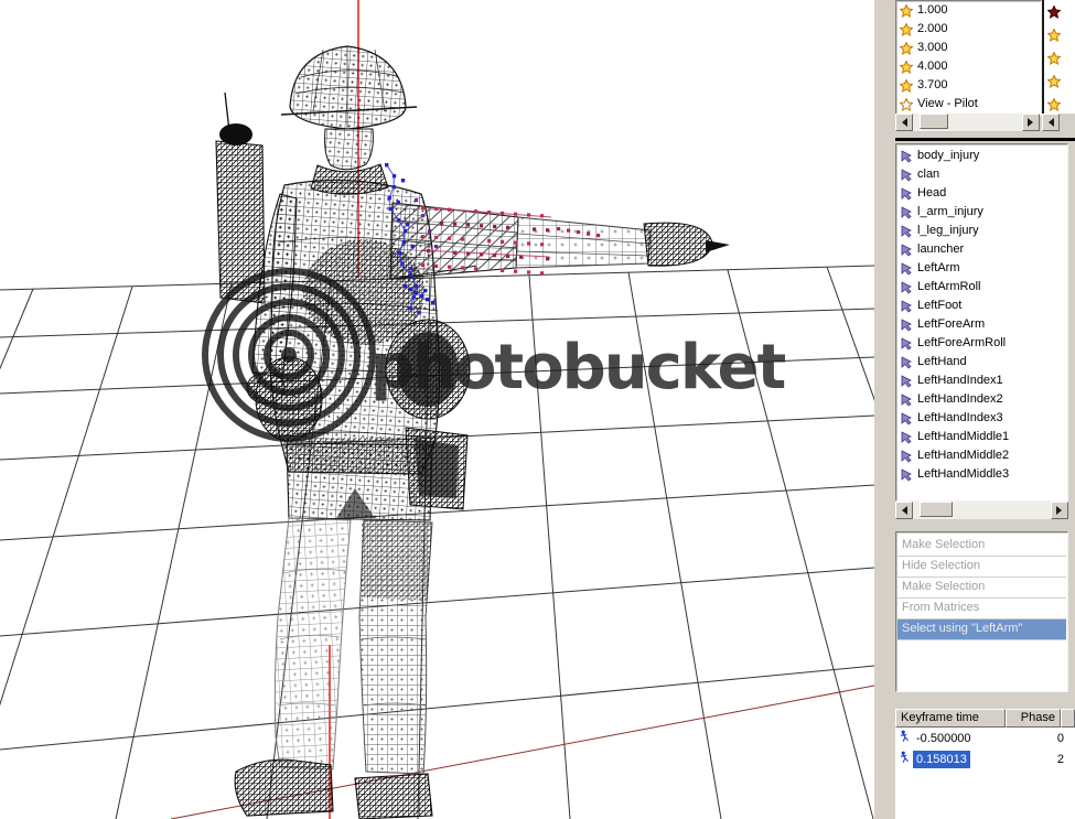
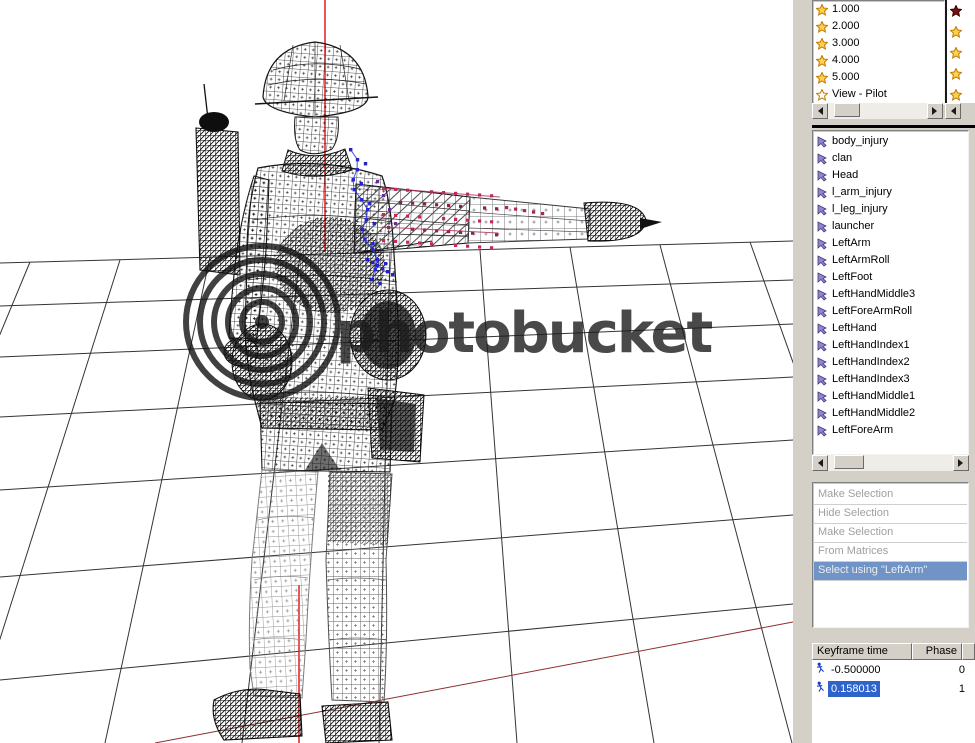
  photobucket
  1.000
  2.000
  3.000
  4.000
- 3.700
+ 5.000
  View - Pilot
  body_injury
  clan
  Head
  l_arm_injury
  l_leg_injury
  launcher
  LeftArm
  LeftArmRoll
  LeftFoot
- LeftForeArm
+ LeftHandMiddle3
  LeftForeArmRoll
  LeftHand
  LeftHandIndex1
  LeftHandIndex2
  LeftHandIndex3
  LeftHandMiddle1
  LeftHandMiddle2
- LeftHandMiddle3
+ LeftForeArm
  Make Selection
  Hide Selection
  Make Selection
  From Matrices
  Select using "LeftArm"
  Keyframe time
  Phase
  -0.500000
  0
  0.158013
- 2
+ 1
